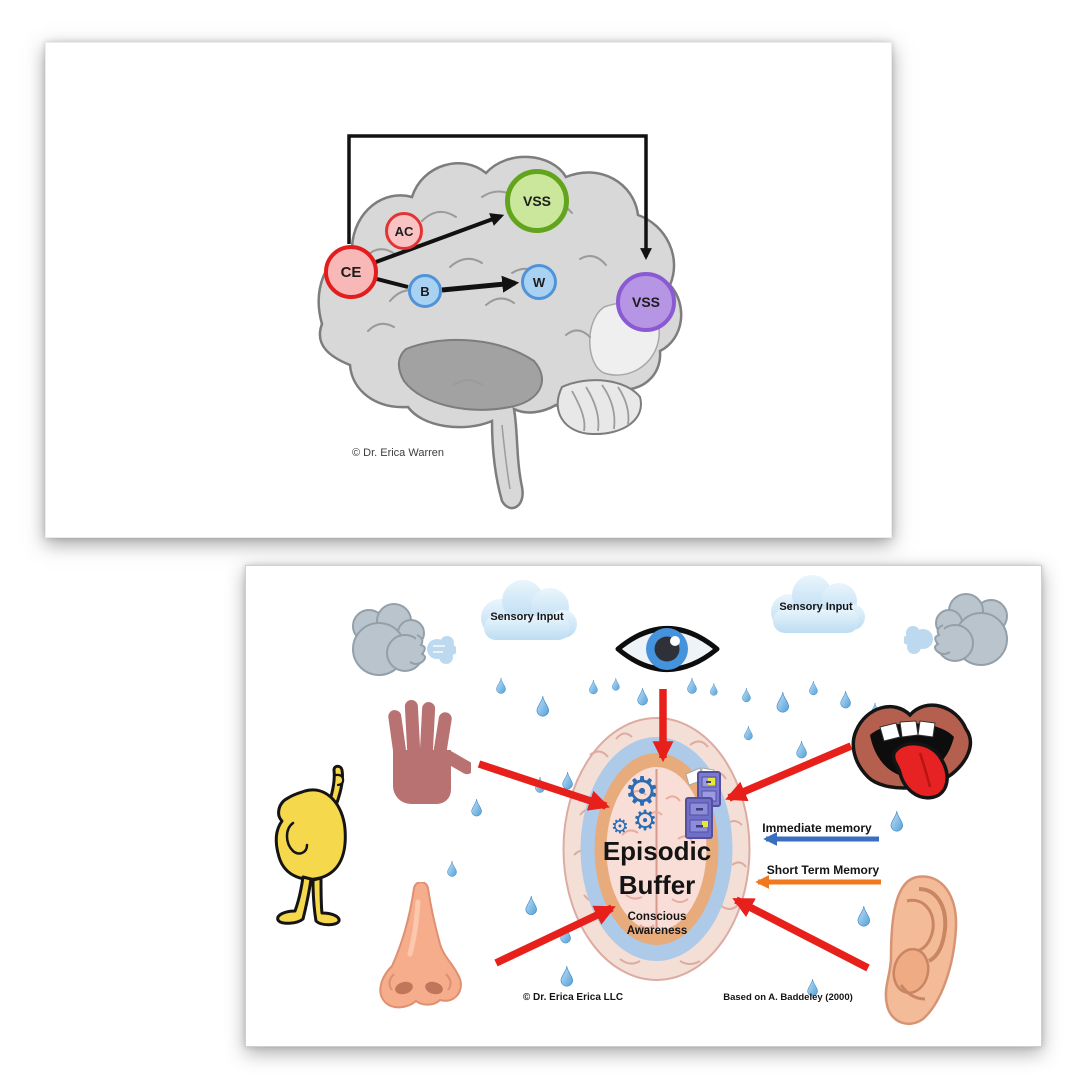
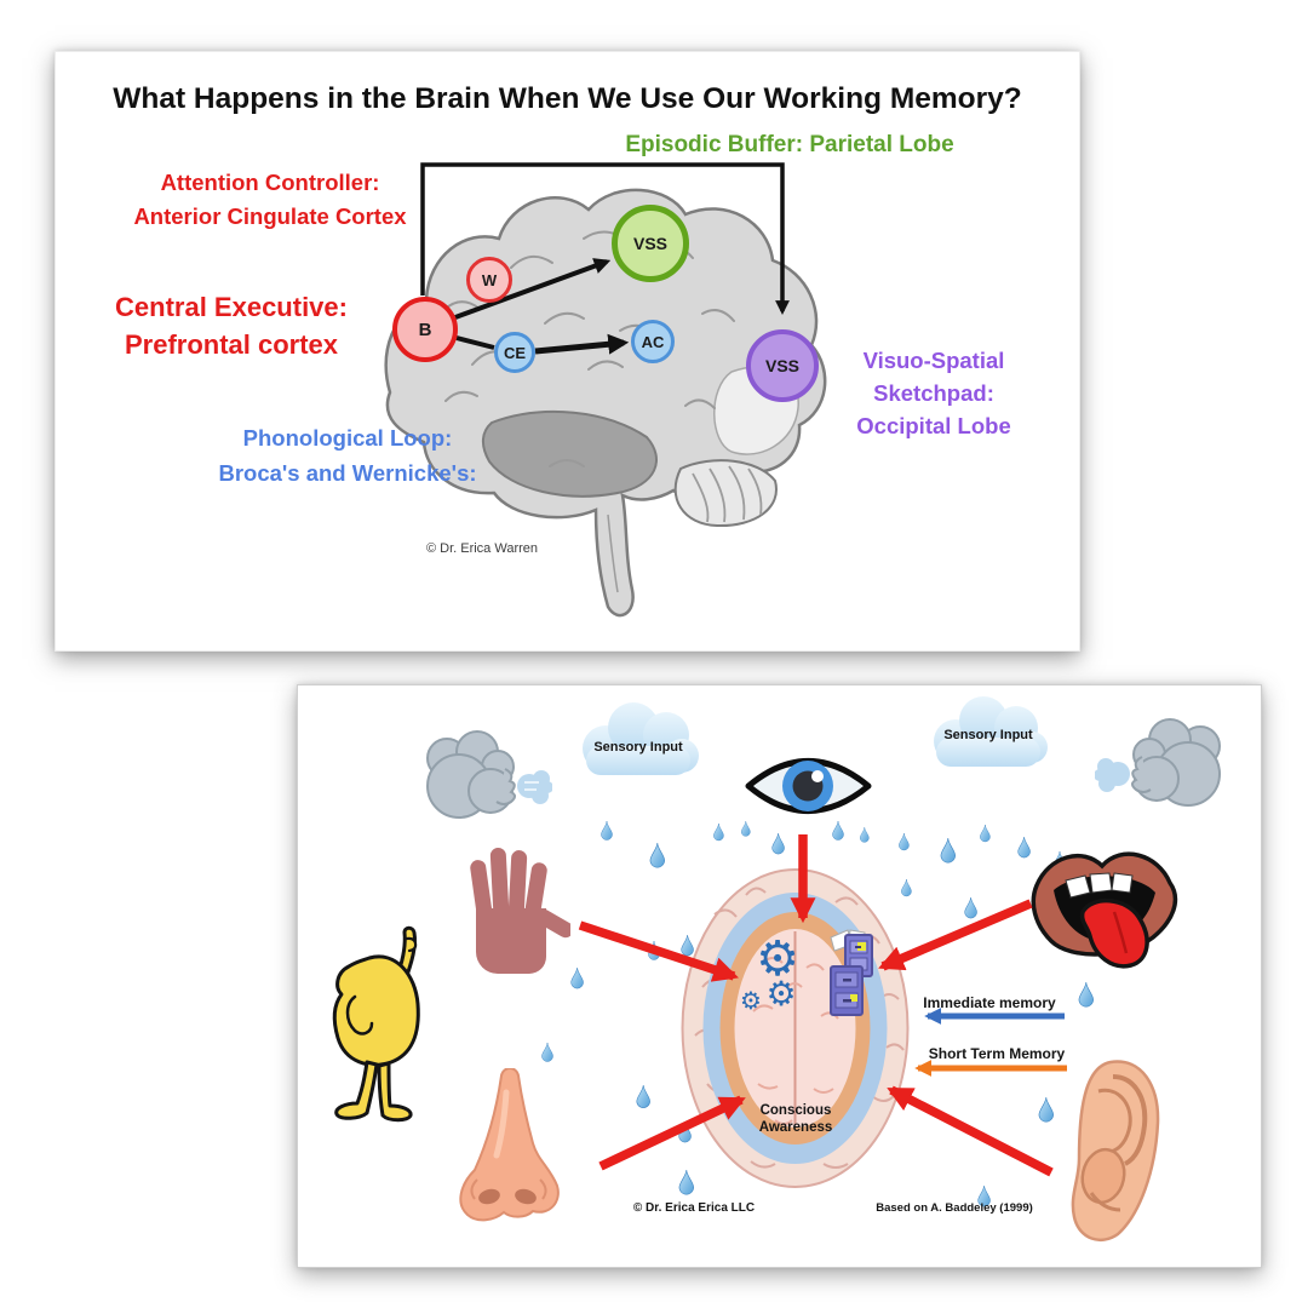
- CE
+ B
- AC
+ W
- B
+ CE
- W
+ AC
  VSS
  VSS
+ What Happens in the Brain When We Use Our Working Memory?
+ Episodic Buffer: Parietal Lobe
+ Attention Controller:
+ Anterior Cingulate Cortex
+ Central Executive:
+ Prefrontal cortex
+ Phonological Loop:
+ Broca's and Wernicke's:
+ Visuo-Spatial
+ Sketchpad:
+ Occipital Lobe
  © Dr. Erica Warren
  Sensory Input
  Sensory Input
  ⚙
  ⚙
  ⚙
- Episodic
- Buffer
  Conscious
  Awareness
  Immediate memory
  Short Term Memory
  © Dr. Erica Erica LLC
- Based on A. Baddeley (2000)
+ Based on A. Baddeley (1999)
